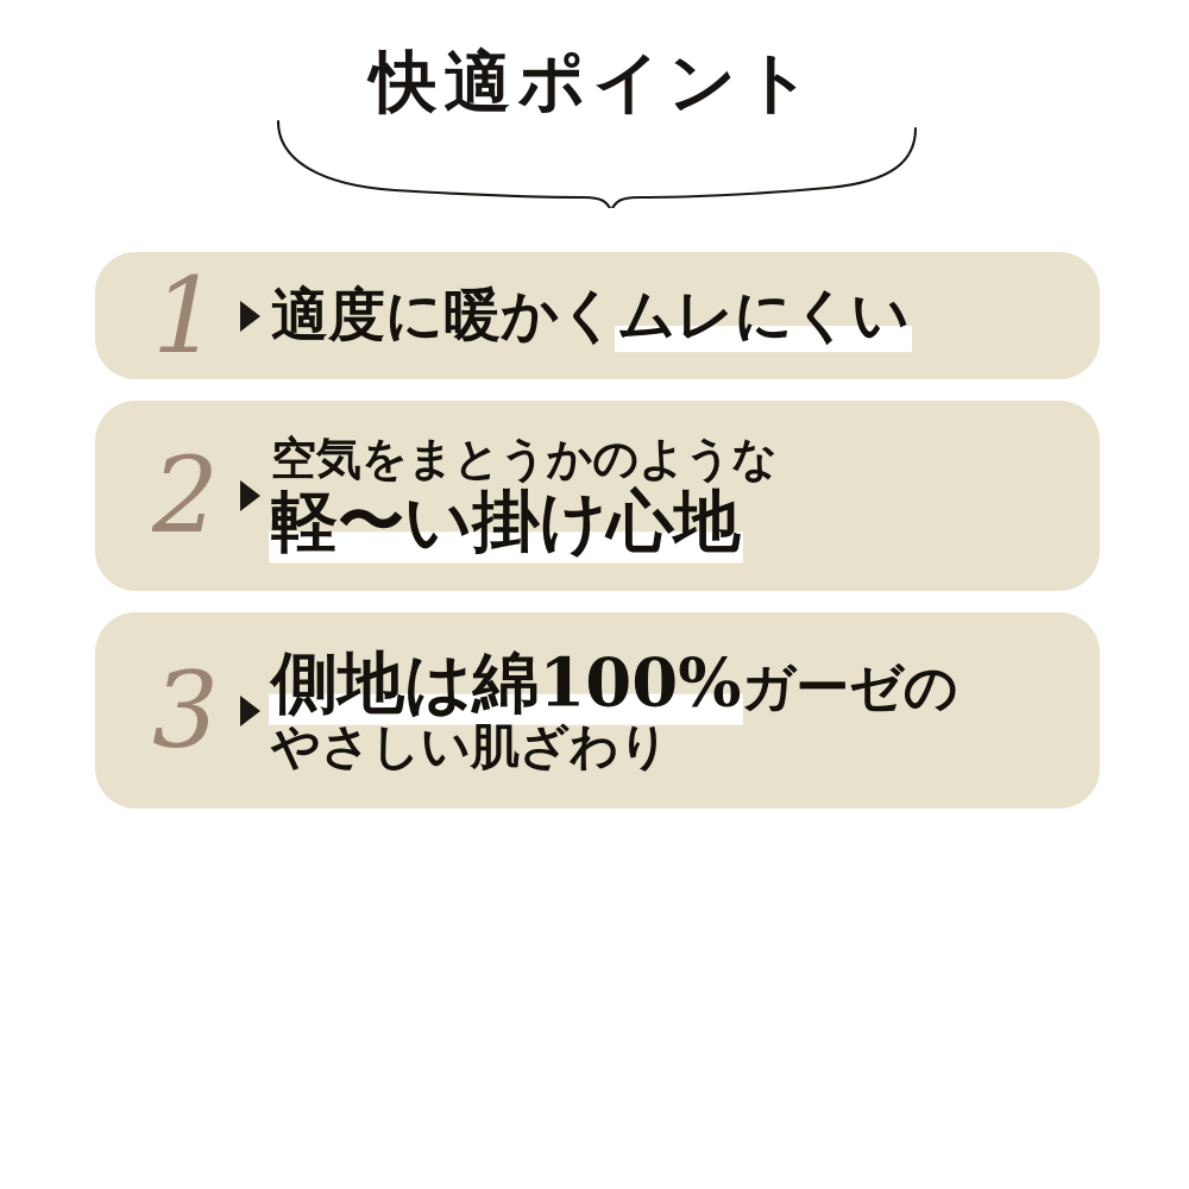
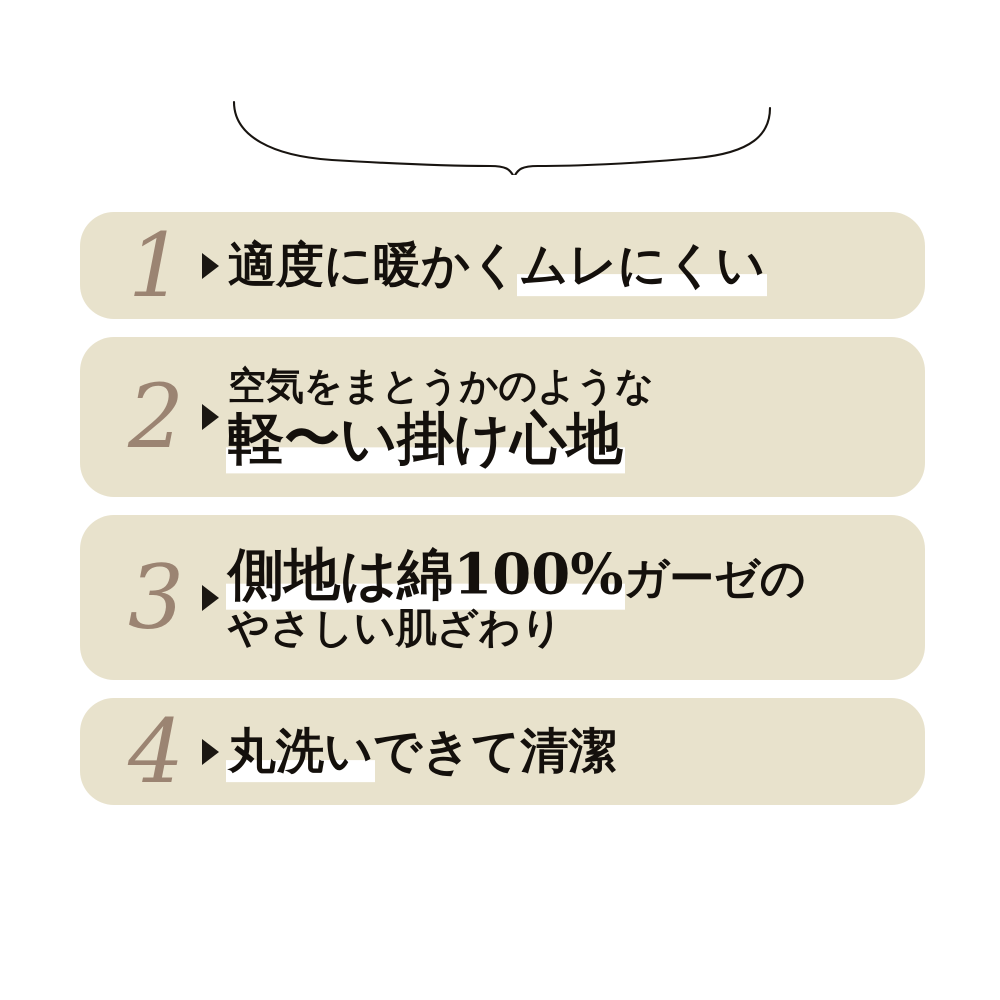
- 快適ポイント
  1
  適度に暖かくムレにくい
  2
  空気をまとうかのような
  軽〜い掛け心地
  3
  側地は綿100%ガーゼの
  やさしい肌ざわり
+ 4
+ 丸洗いできて清潔
